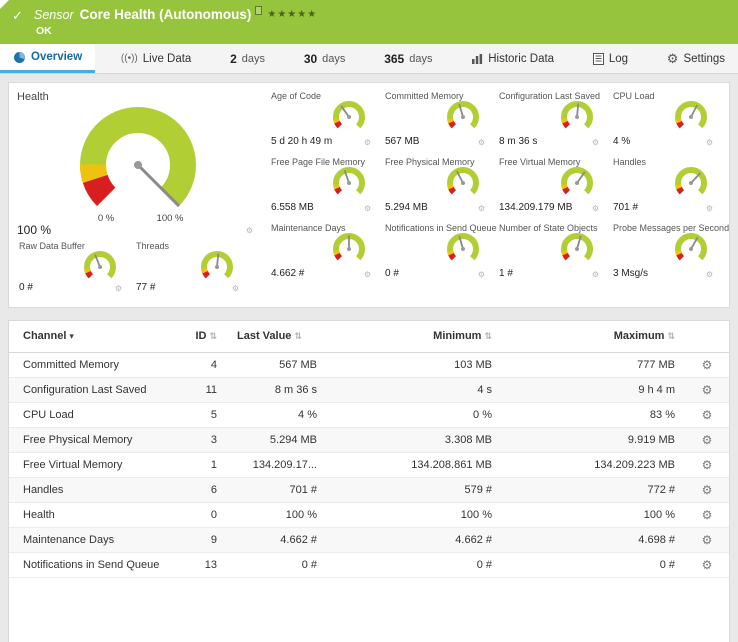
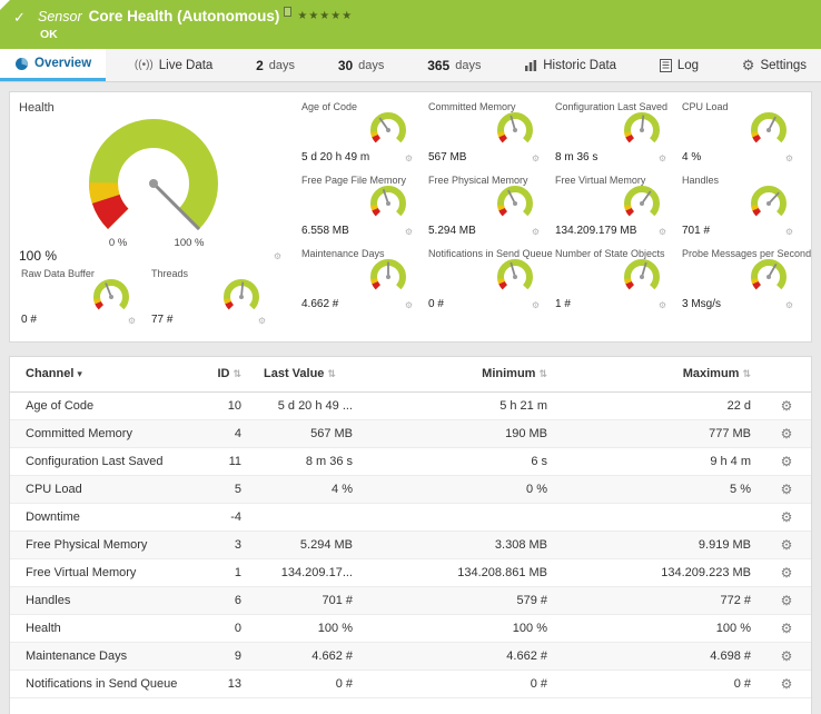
  ✓
  Sensor Core Health (Autonomous) ★★★★★
  OK
  Overview
  ((•))
  Live Data
  2
  days
  30
  days
  365
  days
  Historic Data
  Log
  ⚙
  Settings
  Health
  0 %
  100 %
  100 %
  ⚙
  Raw Data Buffer
  0 #
  ⚙
  Threads
  77 #
  ⚙
  Age of Code
  5 d 20 h 49 m
  ⚙
  Committed Memory
  567 MB
  ⚙
  Configuration Last Saved
  8 m 36 s
  ⚙
  CPU Load
  4 %
  ⚙
  Free Page File Memory
  6.558 MB
  ⚙
  Free Physical Memory
  5.294 MB
  ⚙
  Free Virtual Memory
  134.209.179 MB
  ⚙
  Handles
  701 #
  ⚙
  Maintenance Days
  4.662 #
  ⚙
  Notifications in Send Queue
  0 #
  ⚙
  Number of State Objects
  1 #
  ⚙
  Probe Messages per Second
  3 Msg/s
  ⚙
  Channel ▾	ID ⇅	Last Value ⇅	Minimum ⇅	Maximum ⇅
+ Age of Code	10	5 d 20 h 49 ...	5 h 21 m	22 d	⚙
- Committed Memory	4	567 MB	103 MB	777 MB	⚙
+ Committed Memory	4	567 MB	190 MB	777 MB	⚙
- Configuration Last Saved	11	8 m 36 s	4 s	9 h 4 m	⚙
+ Configuration Last Saved	11	8 m 36 s	6 s	9 h 4 m	⚙
- CPU Load	5	4 %	0 %	83 %	⚙
+ CPU Load	5	4 %	0 %	5 %	⚙
+ Downtime	-4				⚙
  Free Physical Memory	3	5.294 MB	3.308 MB	9.919 MB	⚙
  Free Virtual Memory	1	134.209.17...	134.208.861 MB	134.209.223 MB	⚙
  Handles	6	701 #	579 #	772 #	⚙
  Health	0	100 %	100 %	100 %	⚙
  Maintenance Days	9	4.662 #	4.662 #	4.698 #	⚙
  Notifications in Send Queue	13	0 #	0 #	0 #	⚙
